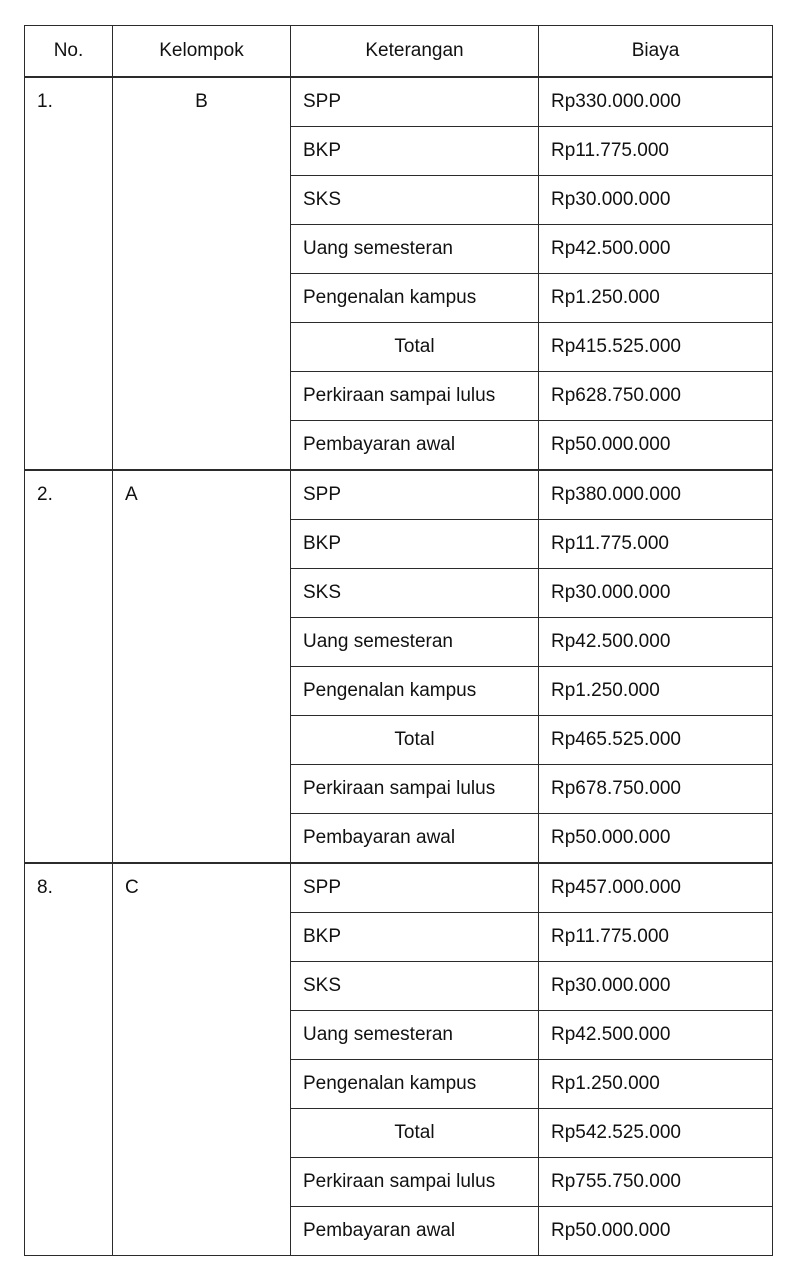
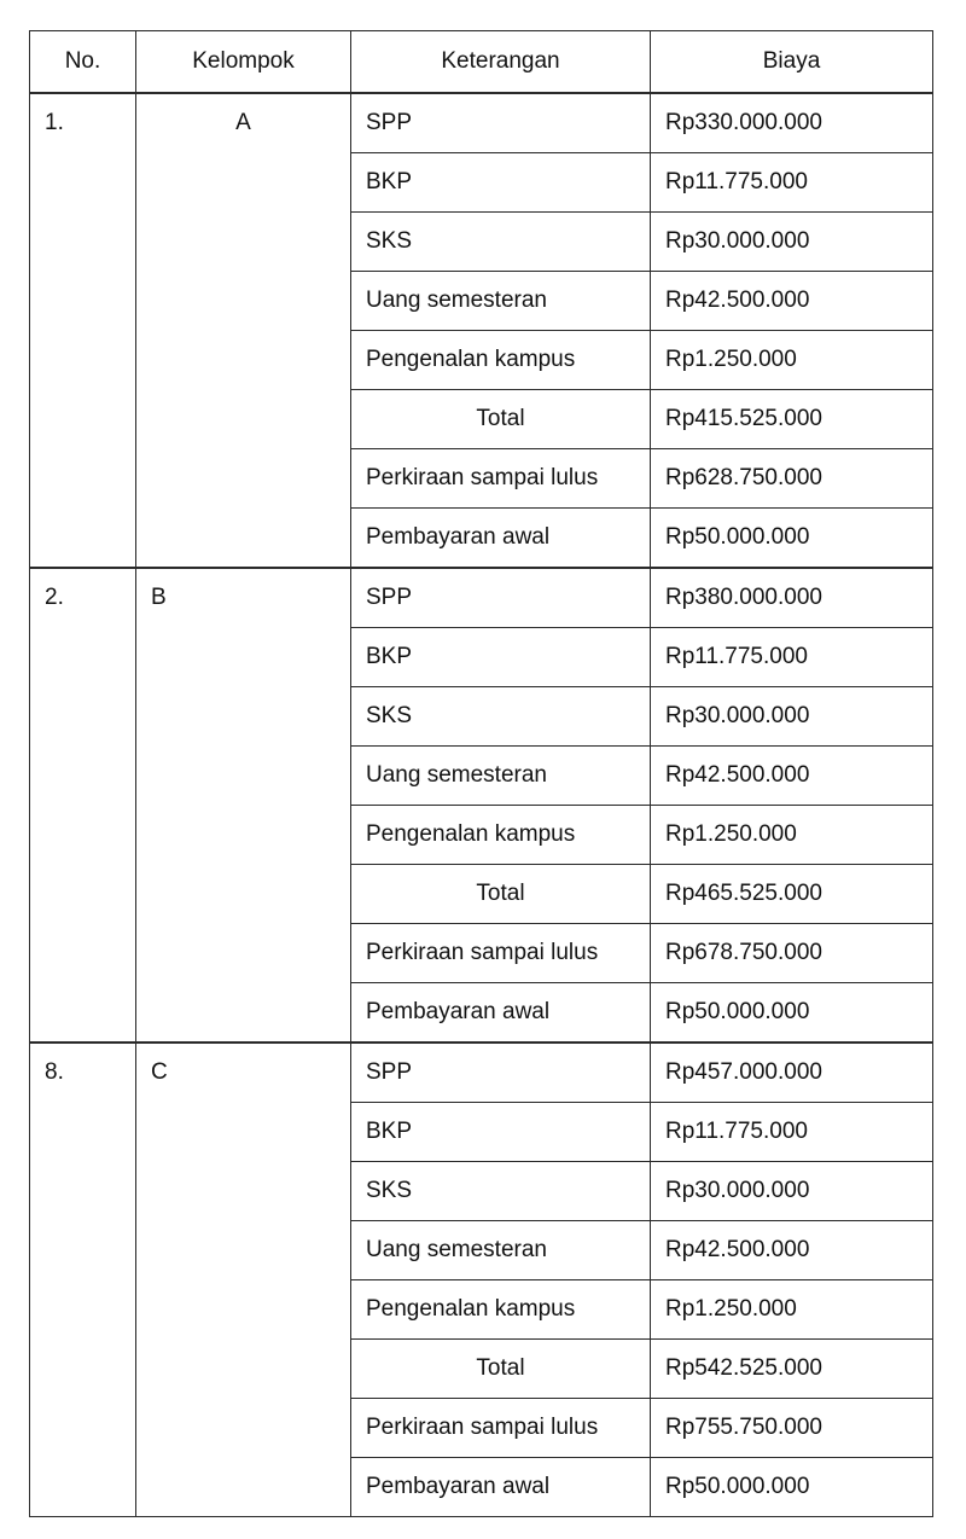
  No.	Kelompok	Keterangan	Biaya
- 1.	B	SPP	Rp330.000.000
+ 1.	A	SPP	Rp330.000.000
  BKP	Rp11.775.000
  SKS	Rp30.000.000
  Uang semesteran	Rp42.500.000
  Pengenalan kampus	Rp1.250.000
  Total	Rp415.525.000
  Perkiraan sampai lulus	Rp628.750.000
  Pembayaran awal	Rp50.000.000
- 2.	A	SPP	Rp380.000.000
+ 2.	B	SPP	Rp380.000.000
  BKP	Rp11.775.000
  SKS	Rp30.000.000
  Uang semesteran	Rp42.500.000
  Pengenalan kampus	Rp1.250.000
  Total	Rp465.525.000
  Perkiraan sampai lulus	Rp678.750.000
  Pembayaran awal	Rp50.000.000
  8.	C	SPP	Rp457.000.000
  BKP	Rp11.775.000
  SKS	Rp30.000.000
  Uang semesteran	Rp42.500.000
  Pengenalan kampus	Rp1.250.000
  Total	Rp542.525.000
  Perkiraan sampai lulus	Rp755.750.000
  Pembayaran awal	Rp50.000.000
